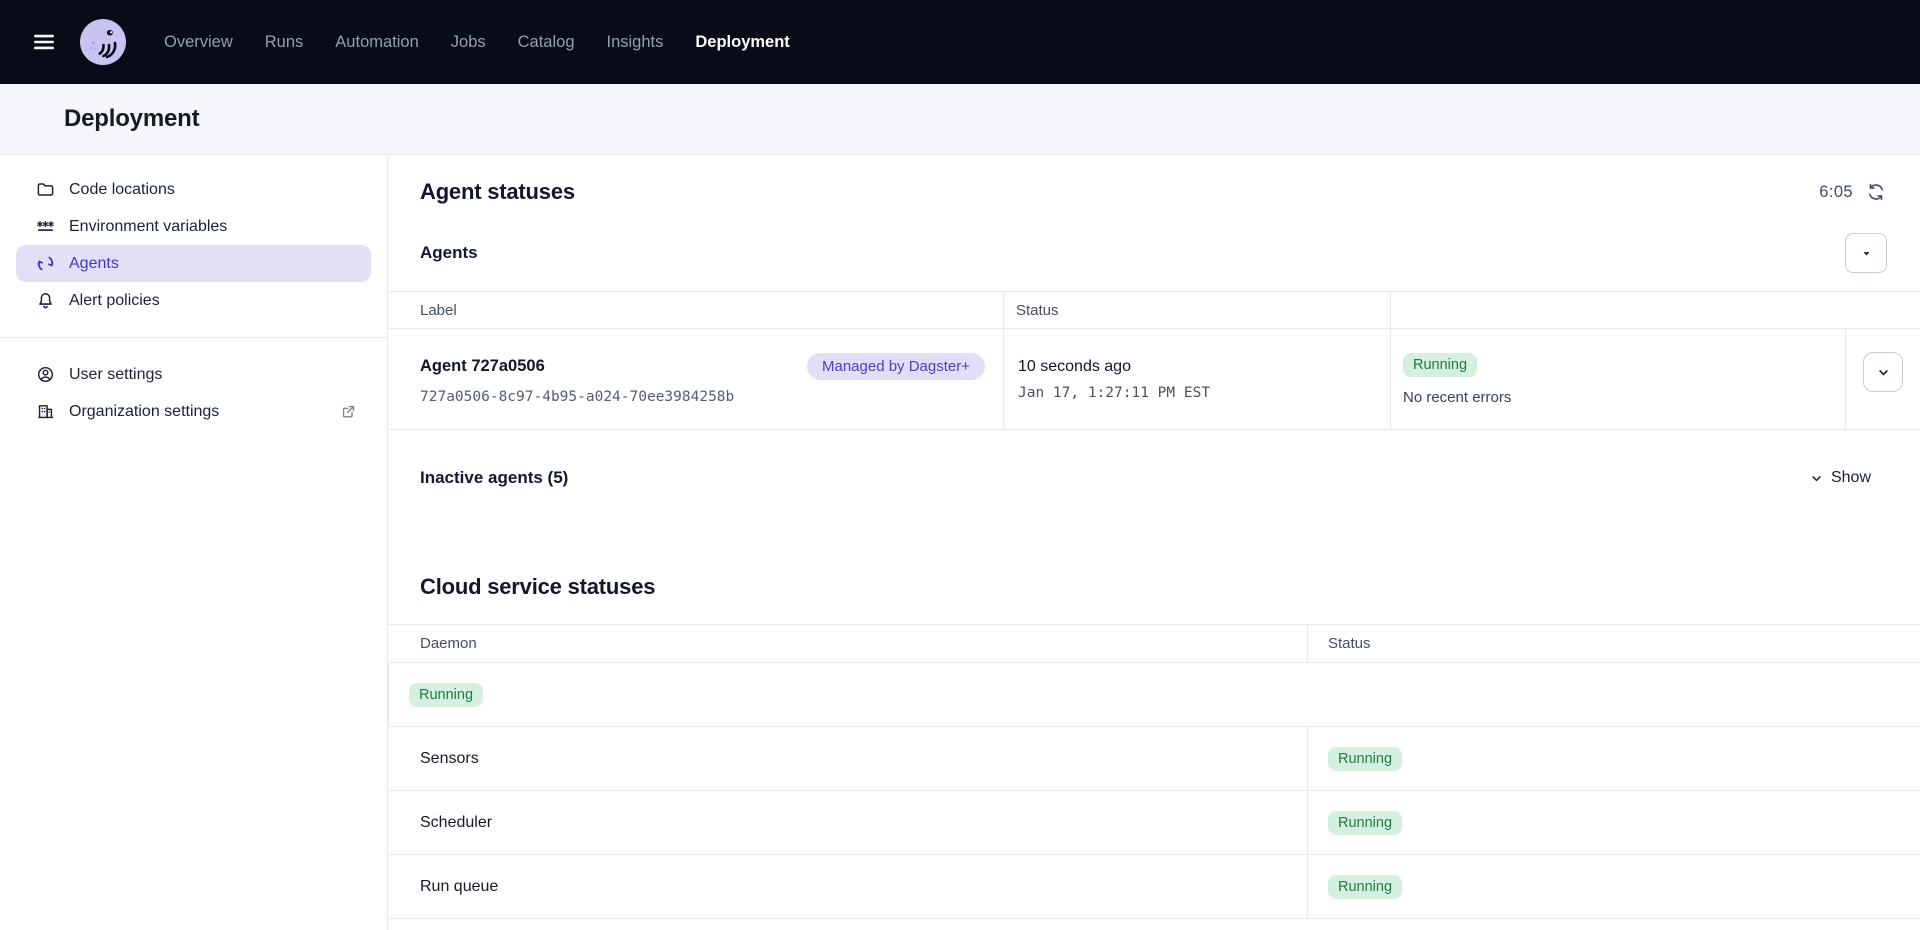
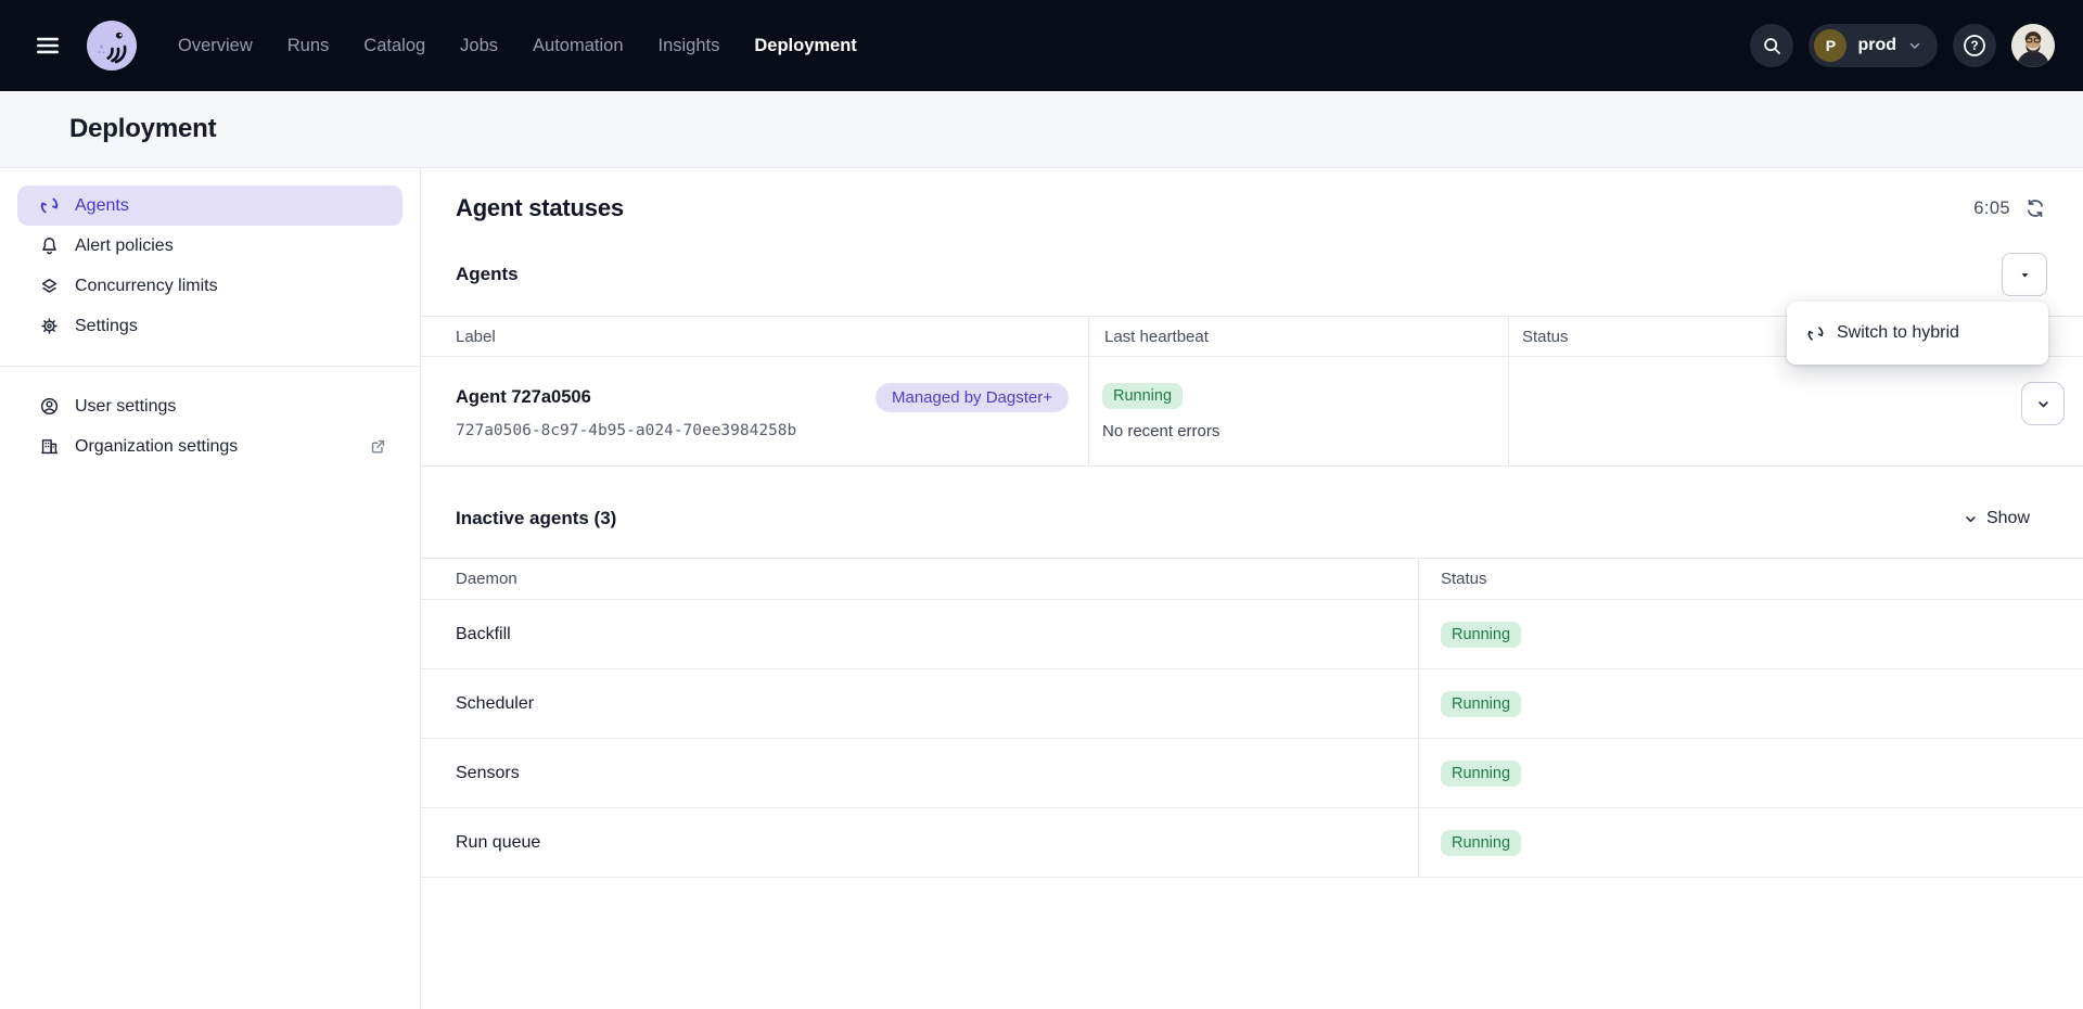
  Overview
  Runs
- Automation
+ Catalog
  Jobs
- Catalog
+ Automation
  Insights
  Deployment
+ P
+ prod
+ ?
  Deployment
- Code locations
- Environment variables
  Agents
  Alert policies
+ Concurrency limits
+ Settings
  User settings
  Organization settings
  Agent statuses
  6:05
  Agents
  Label
+ Last heartbeat
  Status
  Agent 727a0506
  Managed by Dagster+
  727a0506-8c97-4b95-a024-70ee3984258b
- 10 seconds ago
- Jan 17, 1:27:11 PM EST
  Running
  No recent errors
+ Switch to hybrid
- Inactive agents (5)
+ Inactive agents (3)
  Show
- Cloud service statuses
  Daemon
  Status
+ Backfill
  Running
- Sensors
+ Scheduler
  Running
- Scheduler
+ Sensors
  Running
  Run queue
  Running
